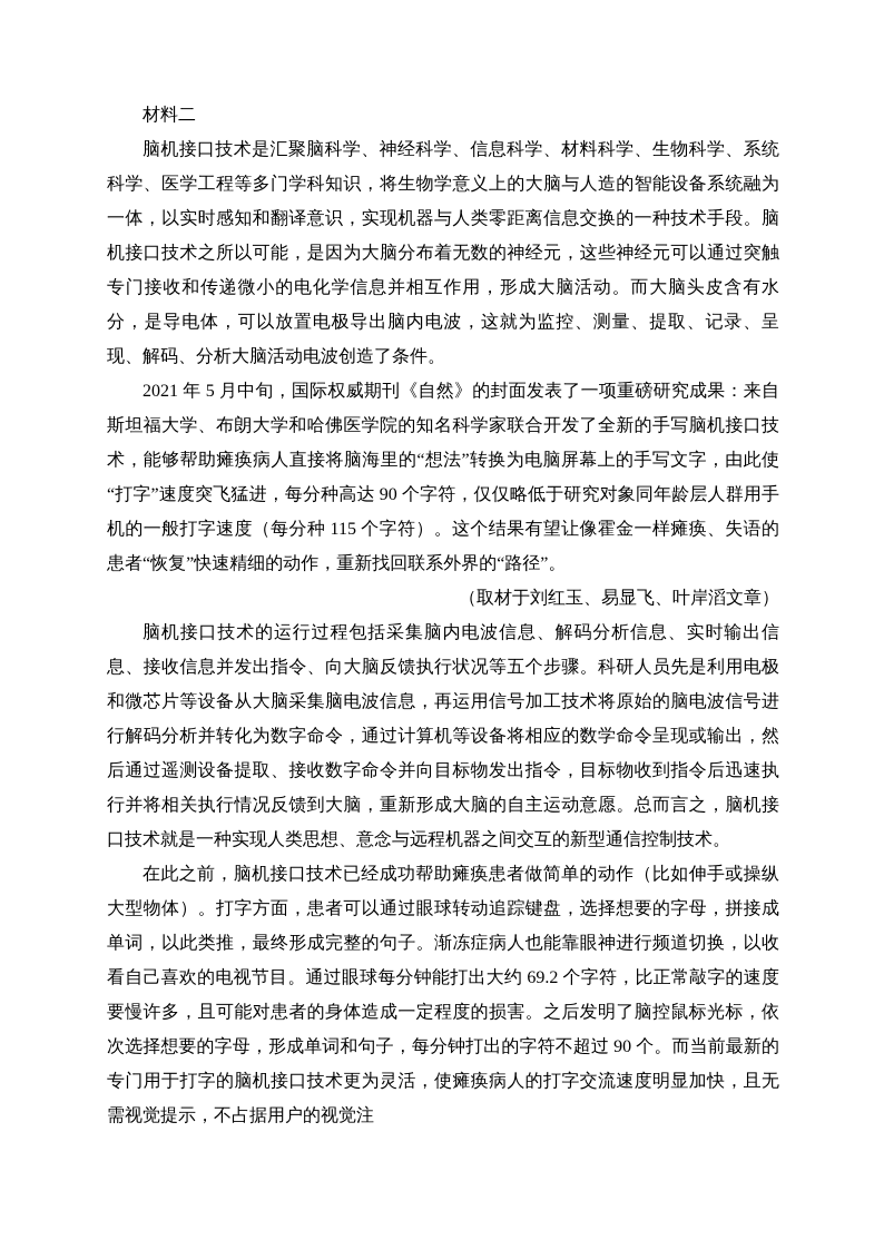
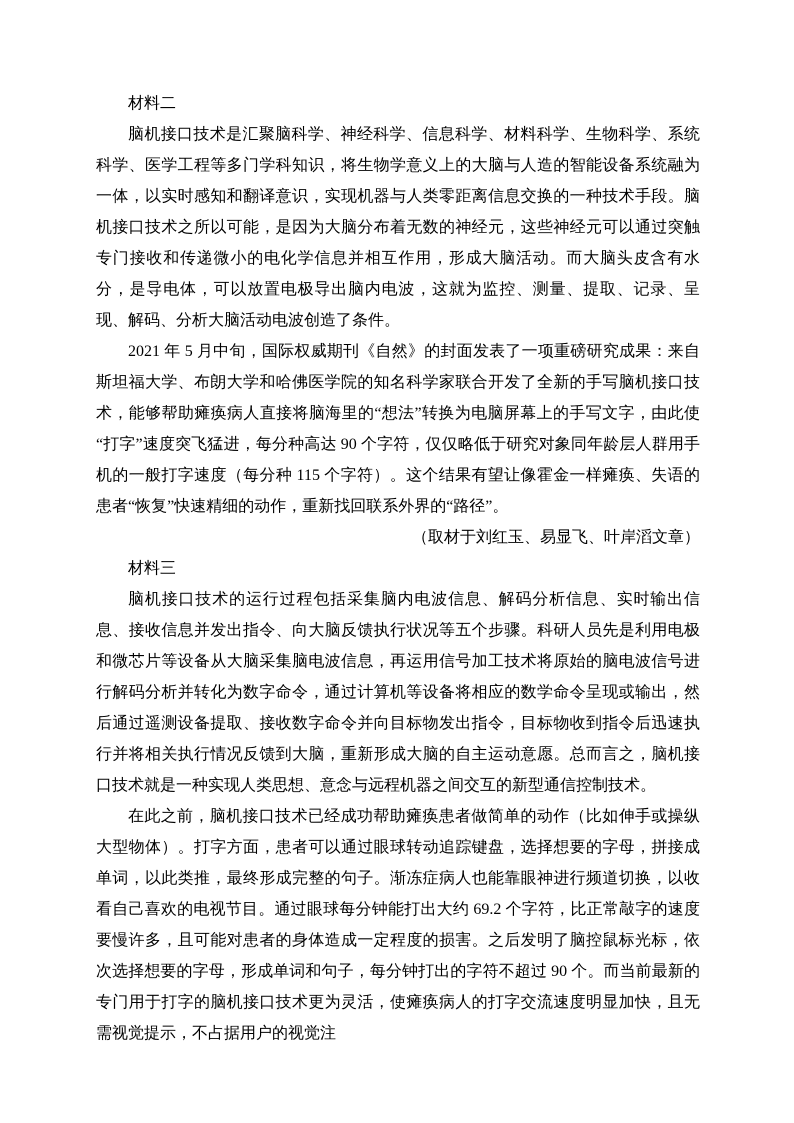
  材料二
  脑机接口技术是汇聚脑科学、神经科学、信息科学、材料科学、生物科学、系统科学、医学工程等多门学科知识，将生物学意义上的大脑与人造的智能设备系统融为一体，以实时感知和翻译意识，实现机器与人类零距离信息交换的一种技术手段。脑机接口技术之所以可能，是因为大脑分布着无数的神经元，这些神经元可以通过突触专门接收和传递微小的电化学信息并相互作用，形成大脑活动。而大脑头皮含有水分，是导电体，可以放置电极导出脑内电波，这就为监控、测量、提取、记录、呈现、解码、分析大脑活动电波创造了条件。
  2021 年 5 月中旬，国际权威期刊《自然》的封面发表了一项重磅研究成果：来自斯坦福大学、布朗大学和哈佛医学院的知名科学家联合开发了全新的手写脑机接口技术，能够帮助瘫痪病人直接将脑海里的“想法”转换为电脑屏幕上的手写文字，由此使“打字”速度突飞猛进，每分种高达 90 个字符，仅仅略低于研究对象同年龄层人群用手机的一般打字速度（每分种 115 个字符）。这个结果有望让像霍金一样瘫痪、失语的患者“恢复”快速精细的动作，重新找回联系外界的“路径”。
  （取材于刘红玉、易显飞、叶岸滔文章）
+ 材料三
  脑机接口技术的运行过程包括采集脑内电波信息、解码分析信息、实时输出信息、接收信息并发出指令、向大脑反馈执行状况等五个步骤。科研人员先是利用电极和微芯片等设备从大脑采集脑电波信息，再运用信号加工技术将原始的脑电波信号进行解码分析并转化为数字命令，通过计算机等设备将相应的数学命令呈现或输出，然后通过遥测设备提取、接收数字命令并向目标物发出指令，目标物收到指令后迅速执行并将相关执行情况反馈到大脑，重新形成大脑的自主运动意愿。总而言之，脑机接口技术就是一种实现人类思想、意念与远程机器之间交互的新型通信控制技术。
  在此之前，脑机接口技术已经成功帮助瘫痪患者做简单的动作（比如伸手或操纵大型物体）。打字方面，患者可以通过眼球转动追踪键盘，选择想要的字母，拼接成单词，以此类推，最终形成完整的句子。渐冻症病人也能靠眼神进行频道切换，以收看自己喜欢的电视节目。通过眼球每分钟能打出大约 69.2 个字符，比正常敲字的速度要慢许多，且可能对患者的身体造成一定程度的损害。之后发明了脑控鼠标光标，依次选择想要的字母，形成单词和句子，每分钟打出的字符不超过 90 个。而当前最新的专门用于打字的脑机接口技术更为灵活，使瘫痪病人的打字交流速度明显加快，且无需视觉提示，不占据用户的视觉注
